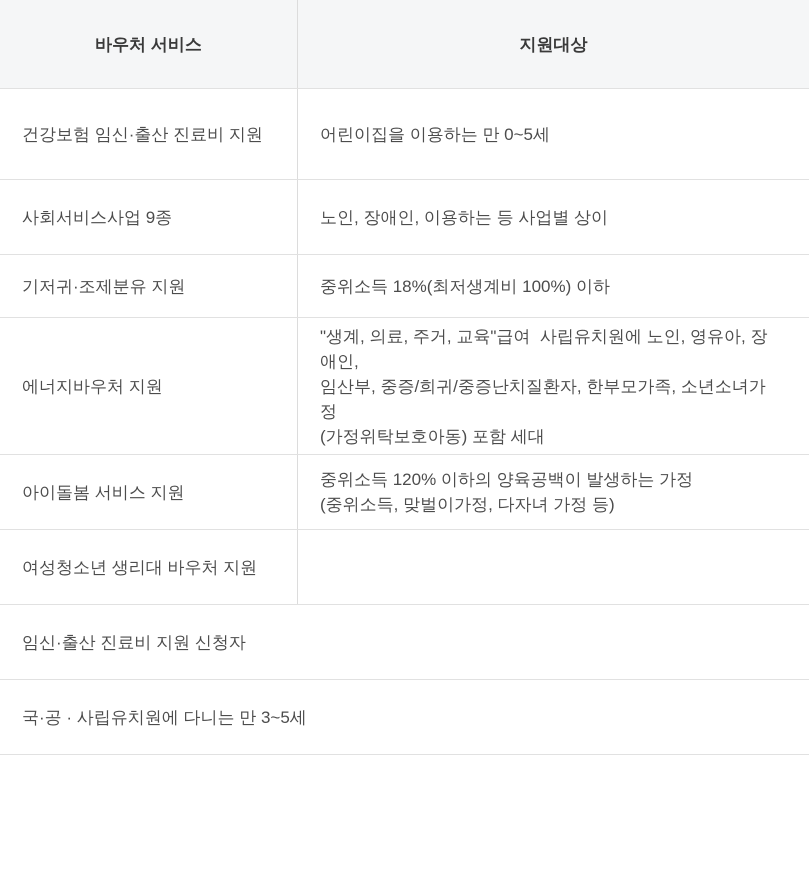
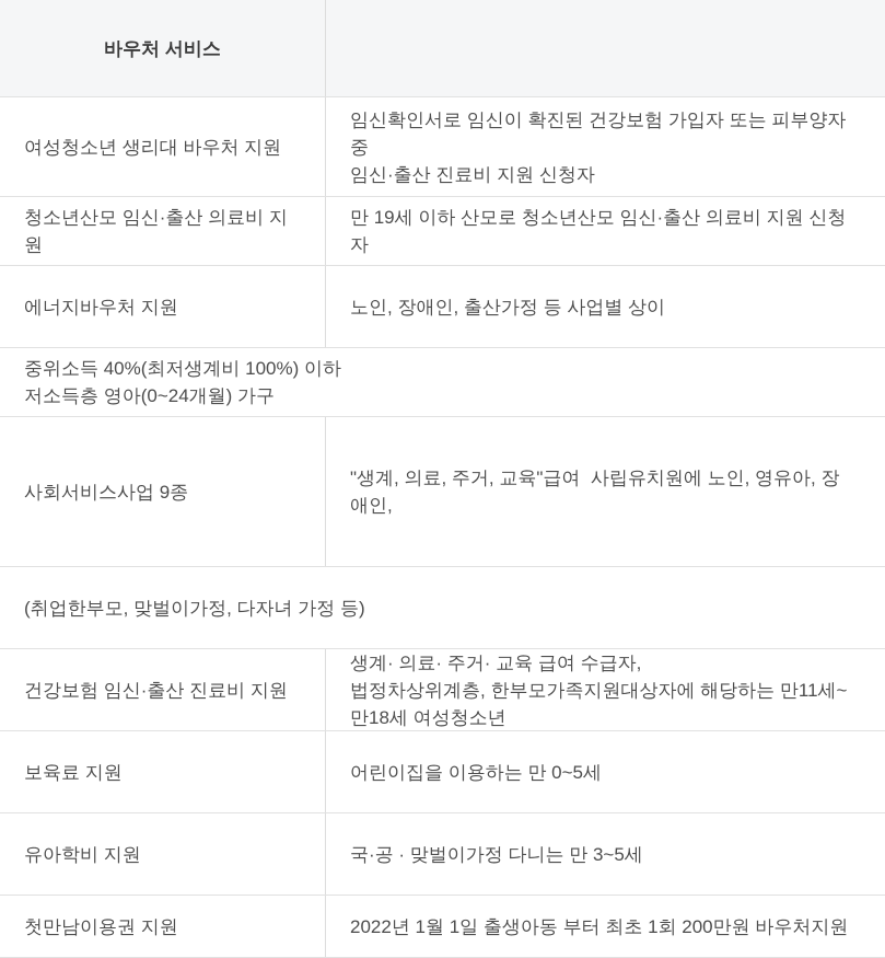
  바우처 서비스
- 지원대상
- 건강보험 임신·출산 진료비 지원
+ 여성청소년 생리대 바우처 지원
+ 임신확인서로 임신이 확진된 건강보험 가입자 또는 피부양자 중
- 어린이집을 이용하는 만 0~5세
+ 임신·출산 진료비 지원 신청자
+ 청소년산모 임신·출산 의료비 지원
+ 만 19세 이하 산모로 청소년산모 임신·출산 의료비 지원 신청자
- 사회서비스사업 9종
+ 에너지바우처 지원
- 노인, 장애인, 이용하는 등 사업별 상이
+ 노인, 장애인, 출산가정 등 사업별 상이
- 기저귀·조제분유 지원
- 중위소득 18%(최저생계비 100%) 이하
+ 중위소득 40%(최저생계비 100%) 이하
+ 저소득층 영아(0~24개월) 가구
- 에너지바우처 지원
+ 사회서비스사업 9종
  "생계, 의료, 주거, 교육"급여 사립유치원에 노인, 영유아, 장애인,
- 임산부, 중증/희귀/중증난치질환자, 한부모가족, 소년소녀가정
- (가정위탁보호아동) 포함 세대
- 아이돌봄 서비스 지원
- 중위소득 120% 이하의 양육공백이 발생하는 가정
- (중위소득, 맞벌이가정, 다자녀 가정 등)
+ (취업한부모, 맞벌이가정, 다자녀 가정 등)
- 여성청소년 생리대 바우처 지원
+ 건강보험 임신·출산 진료비 지원
+ 생계· 의료· 주거· 교육 급여 수급자,
+ 법정차상위계층, 한부모가족지원대상자에 해당하는 만11세~만18세 여성청소년
+ 보육료 지원
- 임신·출산 진료비 지원 신청자
+ 어린이집을 이용하는 만 0~5세
+ 유아학비 지원
- 국·공 · 사립유치원에 다니는 만 3~5세
+ 국·공 · 맞벌이가정 다니는 만 3~5세
+ 첫만남이용권 지원
+ 2022년 1월 1일 출생아동 부터 최초 1회 200만원 바우처지원
